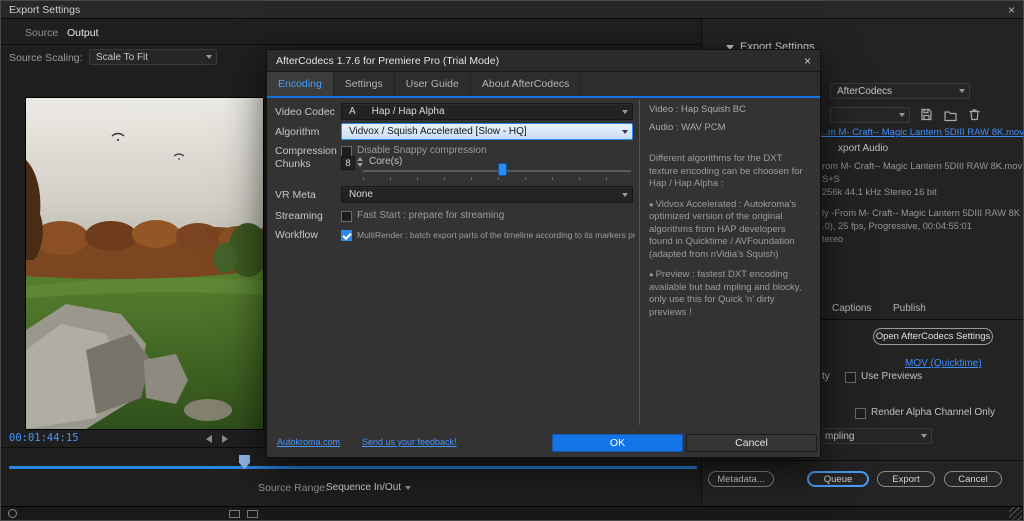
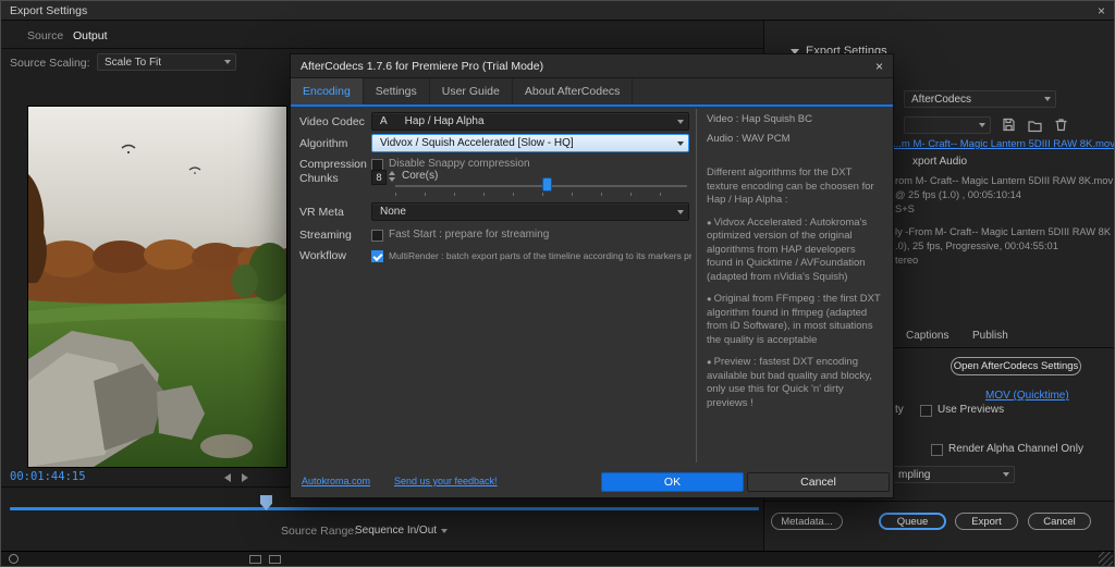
  Export Settings
  ×
  Source
  Output
  Source Scaling:
  Scale To Fit
  00:01:44:15
  Source Range:
  Sequence In/Out
  Export Settings
  AfterCodecs
  ...m M- Craft-- Magic Lantern 5DIII RAW 8K.mov
  xport Audio
  rom M- Craft-- Magic Lantern 5DIII RAW 8K.mov
+ @ 25 fps (1.0) , 00:05:10:14
  S+S
- 256k 44.1 kHz Stereo 16 bit
  ly -From M- Craft-- Magic Lantern 5DIII RAW 8K
  .0), 25 fps, Progressive, 00:04:55:01
  tereo
  Captions
  Publish
  Open AfterCodecs Settings
  MOV (Quicktime)
  ty
  Use Previews
  Render Alpha Channel Only
  mpling
  Metadata...
  Queue
  Export
  Cancel
  AfterCodecs 1.7.6 for Premiere Pro (Trial Mode)
  ×
  Encoding
  Settings
  User Guide
  About AfterCodecs
  Video Codec
  A
  Hap / Hap Alpha
  Algorithm
  Vidvox / Squish Accelerated [Slow - HQ]
  Compression
  Disable Snappy compression
  Chunks
  8
  Core(s)
  VR Meta
  None
  Streaming
  Fast Start : prepare for streaming
  Workflow
  MultiRender : batch export parts of the timeline according to its markers pr
  Video : Hap Squish BC
  Audio : WAV PCM
  Different algorithms for the DXT texture encoding can be choosen for Hap / Hap Alpha :
  Vidvox Accelerated : Autokroma's optimized version of the original algorithms from HAP developers found in Quicktime / AVFoundation (adapted from nVidia's Squish)
+ Original from FFmpeg : the first DXT algorithm found in ffmpeg (adapted from iD Software), in most situations the quality is acceptable
- Preview : fastest DXT encoding available but bad mpling and blocky, only use this for Quick 'n' dirty previews !
+ Preview : fastest DXT encoding available but bad quality and blocky, only use this for Quick 'n' dirty previews !
  Autokroma.com
  Send us your feedback!
  OK
  Cancel
